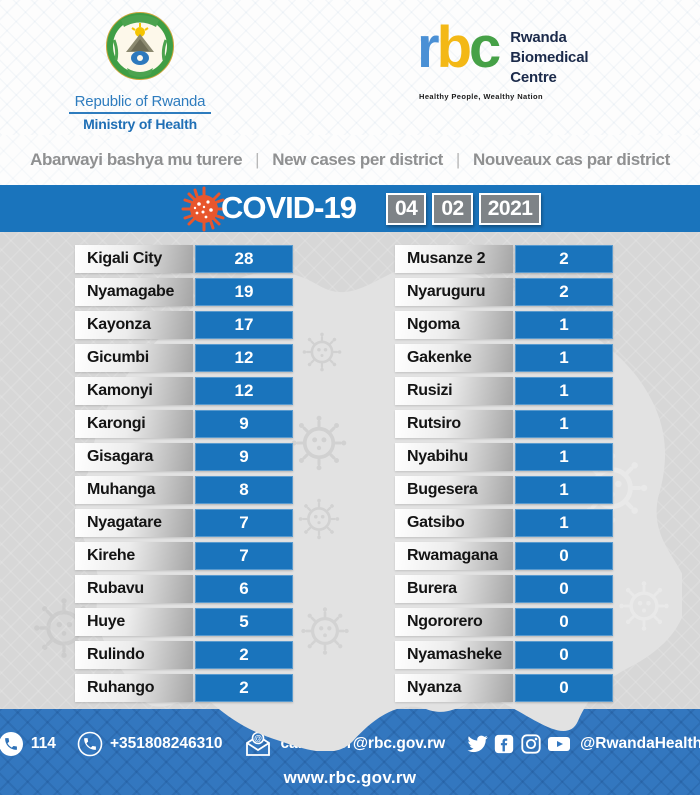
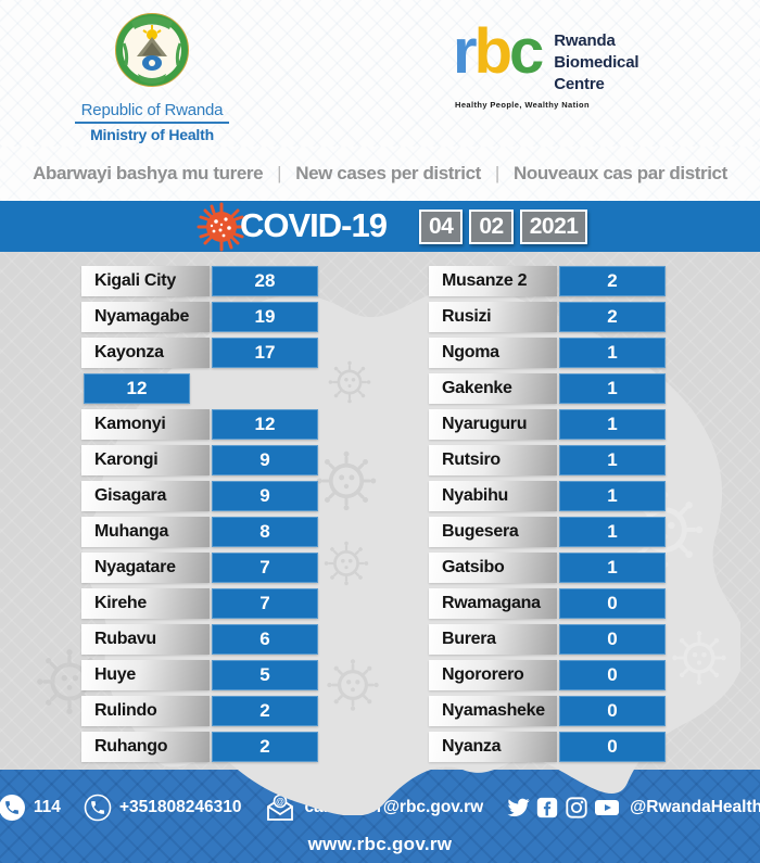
  Republic of Rwanda
  Ministry of Health
  rbc
  Rwanda
  Biomedical
  Centre
  Healthy People, Wealthy Nation
  Abarwayi bashya mu turere
  |
  New cases per district
  |
  Nouveaux cas par district
  COVID-19
  04
  02
  2021
  Kigali City
  28
  Nyamagabe
  19
  Kayonza
  17
- Gicumbi
  12
  Kamonyi
  12
  Karongi
  9
  Gisagara
  9
  Muhanga
  8
  Nyagatare
  7
  Kirehe
  7
  Rubavu
  6
  Huye
  5
  Rulindo
  2
  Ruhango
  2
  Musanze 2
  2
- Nyaruguru
+ Rusizi
  2
  Ngoma
  1
  Gakenke
  1
- Rusizi
+ Nyaruguru
  1
  Rutsiro
  1
  Nyabihu
  1
  Bugesera
  1
  Gatsibo
  1
  Rwamagana
  0
  Burera
  0
  Ngororero
  0
  Nyamasheke
  0
  Nyanza
  0
  114
  +351808246310
  @
  @RwandaHealth
  www.rbc.gov.rw
